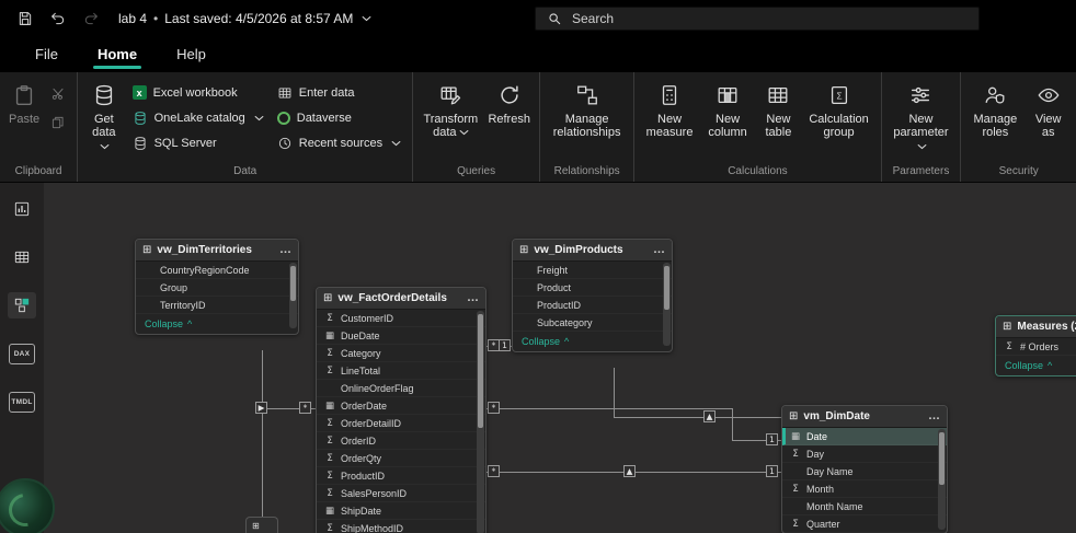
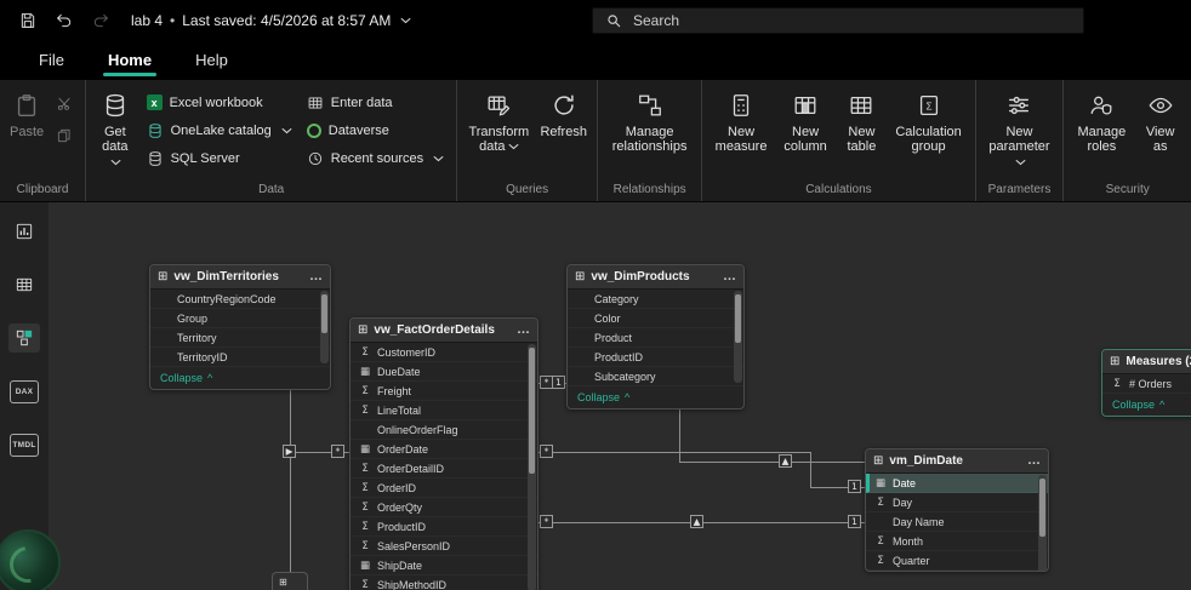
  lab 4
  •
  Last saved: 4/5/2026 at 8:57 AM
  Search
  File
  Home
  Help
  Paste
  Clipboard
  Get data
  x
  Excel workbook
  OneLake catalog
  SQL Server
  Enter data
  Dataverse
  Recent sources
  Data
  Transform data
  Refresh
  Queries
  Manage relationships
  Relationships
  New measure
  New column
  New table
  Calculation group
  Calculations
  New parameter
  Parameters
  Manage roles
  View as
  Security
  ⊞
  ▶
  *
  *
  1
  *
  1
  *
  ▲
  1
  ▲
  ⊞
  vw_DimTerritories
  …
  CountryRegionCode
  Group
+ Territory
  TerritoryID
  Collapse
  ^
  ⊞
  vw_FactOrderDetails
  …
  Σ
  CustomerID
  ▦
  DueDate
  Σ
- Category
+ Freight
  Σ
  LineTotal
  OnlineOrderFlag
  ▦
  OrderDate
  Σ
  OrderDetailID
  Σ
  OrderID
  Σ
  OrderQty
  Σ
  ProductID
  Σ
  SalesPersonID
  ▦
  ShipDate
  Σ
  ShipMethodID
  ⊞
  vw_DimProducts
  …
- Freight
+ Category
+ Color
  Product
  ProductID
  Subcategory
  Collapse
  ^
  ⊞
  vm_DimDate
  …
  ▦
  Date
  Σ
  Day
  Day Name
  Σ
  Month
- Month Name
  Σ
  Quarter
  ⊞
  Measures (
  Σ
  # Orders
  Collapse
  ^
